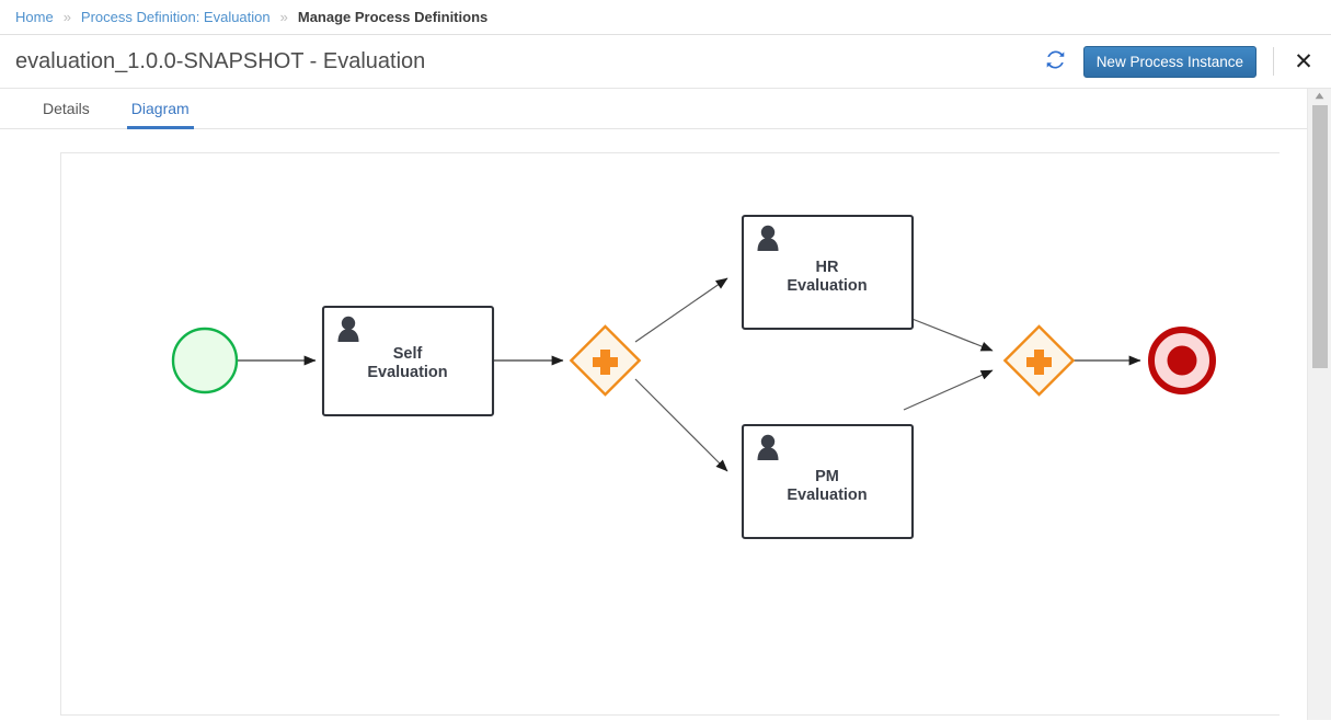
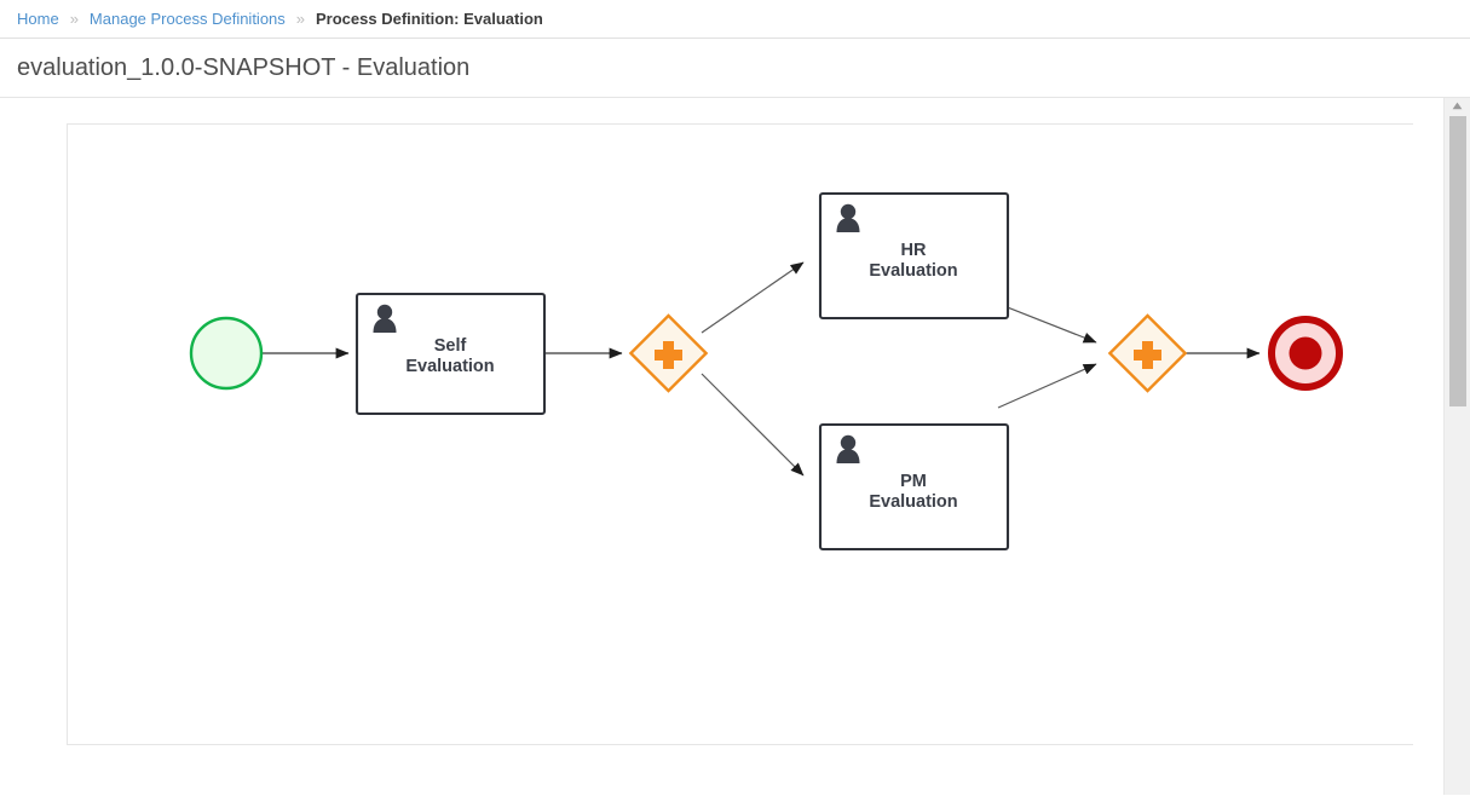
  Home
  »
- Process Definition: Evaluation
+ Manage Process Definitions
  »
- Manage Process Definitions
+ Process Definition: Evaluation
  evaluation_1.0.0-SNAPSHOT - Evaluation
- New Process Instance
- ✕
- Details
- Diagram
  Self
  Evaluation
  HR
  Evaluation
  PM
  Evaluation
